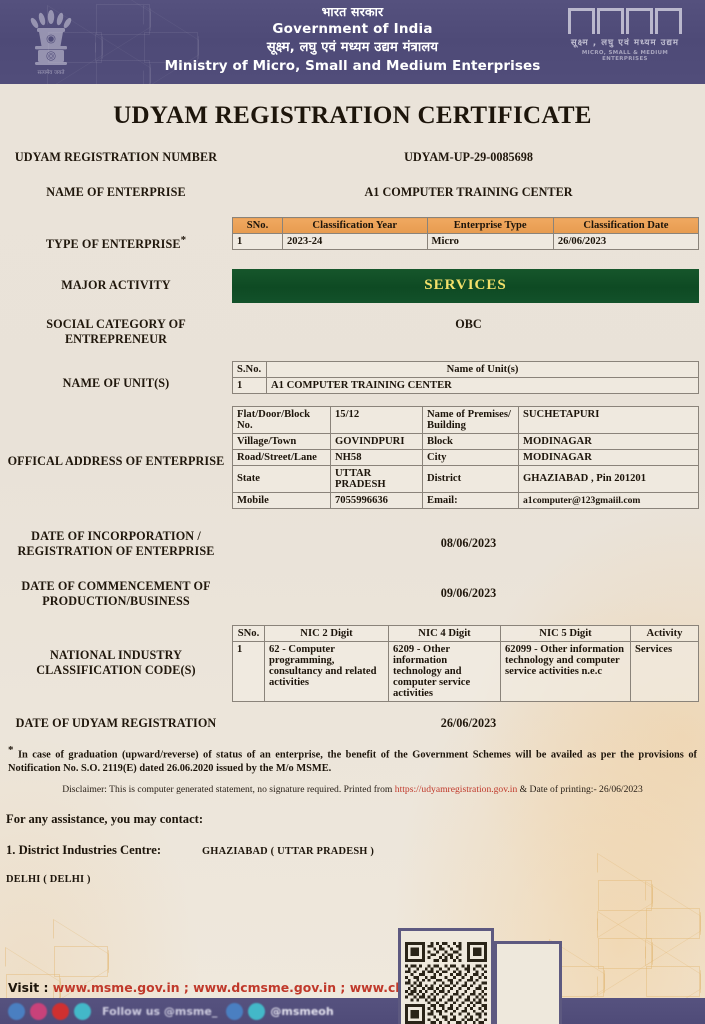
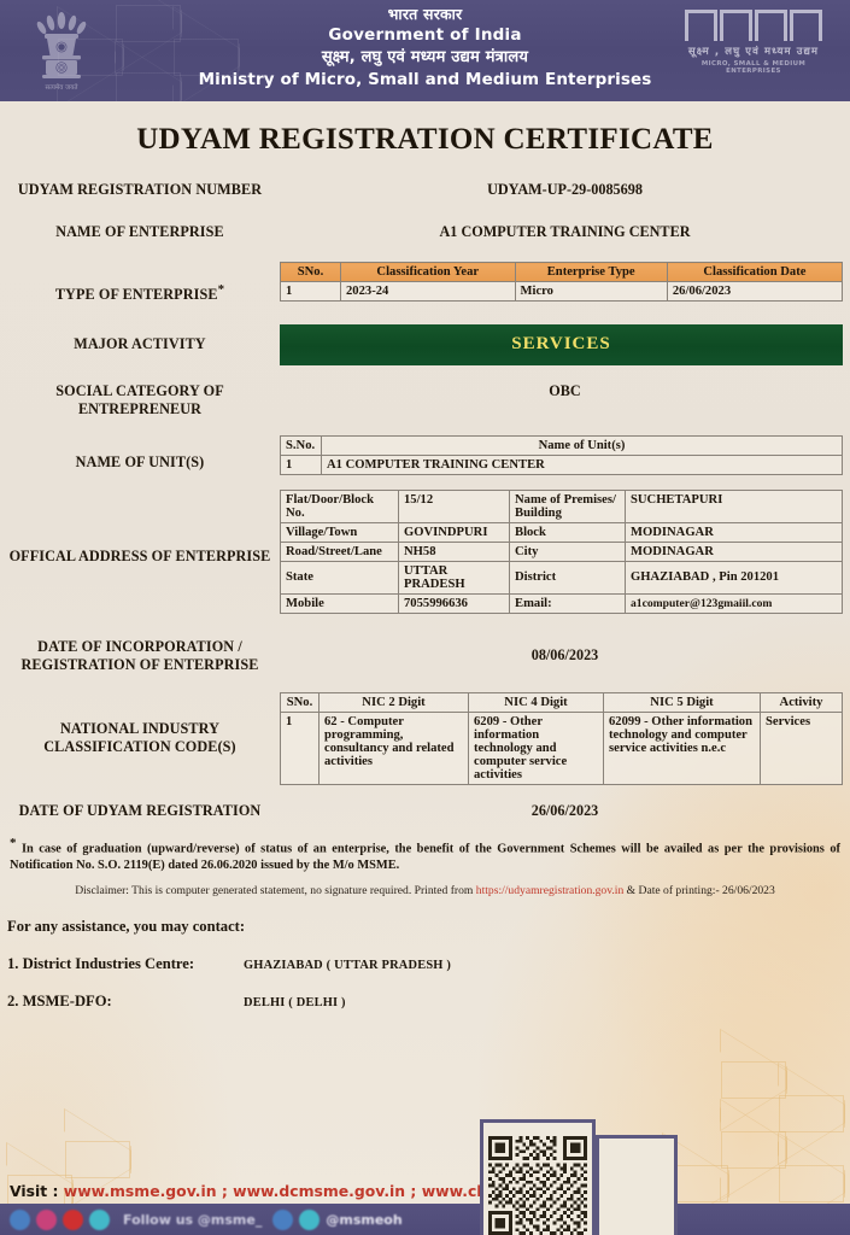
  भारत सरकार
  Government of India
  सूक्ष्म, लघु एवं मध्यम उद्यम मंत्रालय
  Ministry of Micro, Small and Medium Enterprises
  सूक्ष्म , लघु एवं मध्यम उद्यम
  UDYAM REGISTRATION CERTIFICATE
  UDYAM REGISTRATION NUMBER
  UDYAM-UP-29-0085698
  NAME OF ENTERPRISE
  A1 COMPUTER TRAINING CENTER
  TYPE OF ENTERPRISE*
  SNo.	Classification Year	Enterprise Type	Classification Date
  1	2023-24	Micro	26/06/2023
  MAJOR ACTIVITY
  SERVICES
  SOCIAL CATEGORY OF
  ENTREPRENEUR
  OBC
  NAME OF UNIT(S)
  S.No.	Name of Unit(s)
  1	A1 COMPUTER TRAINING CENTER
  OFFICAL ADDRESS OF ENTERPRISE
  Flat/Door/Block No.	15/12	Name of Premises/ Building	SUCHETAPURI
  Village/Town	GOVINDPURI	Block	MODINAGAR
  Road/Street/Lane	NH58	City	MODINAGAR
  State	UTTAR PRADESH	District	GHAZIABAD , Pin 201201
  Mobile	7055996636	Email:	a1computer@123gmaiil.com
  DATE OF INCORPORATION /
  REGISTRATION OF ENTERPRISE
  08/06/2023
- DATE OF COMMENCEMENT OF
- PRODUCTION/BUSINESS
- 09/06/2023
  NATIONAL INDUSTRY
  CLASSIFICATION CODE(S)
  SNo.	NIC 2 Digit	NIC 4 Digit	NIC 5 Digit	Activity
  1	62 - Computer programming, consultancy and related activities	6209 - Other information technology and computer service activities	62099 - Other information technology and computer service activities n.e.c	Services
  DATE OF UDYAM REGISTRATION
  26/06/2023
  * In case of graduation (upward/reverse) of status of an enterprise, the benefit of the Government Schemes will be availed as per the provisions of Notification No. S.O. 2119(E) dated 26.06.2020 issued by the M/o MSME.
  Disclaimer: This is computer generated statement, no signature required. Printed from https://udyamregistration.gov.in & Date of printing:- 26/06/2023
  For any assistance, you may contact:
  1. District Industries Centre:
  GHAZIABAD ( UTTAR PRADESH )
+ 2. MSME-DFO:
  DELHI ( DELHI )
  Visit : www.msme.gov.in ; www.dcmsme.gov.in ; www.c
  Follow us @msme_
  @msmeoh
